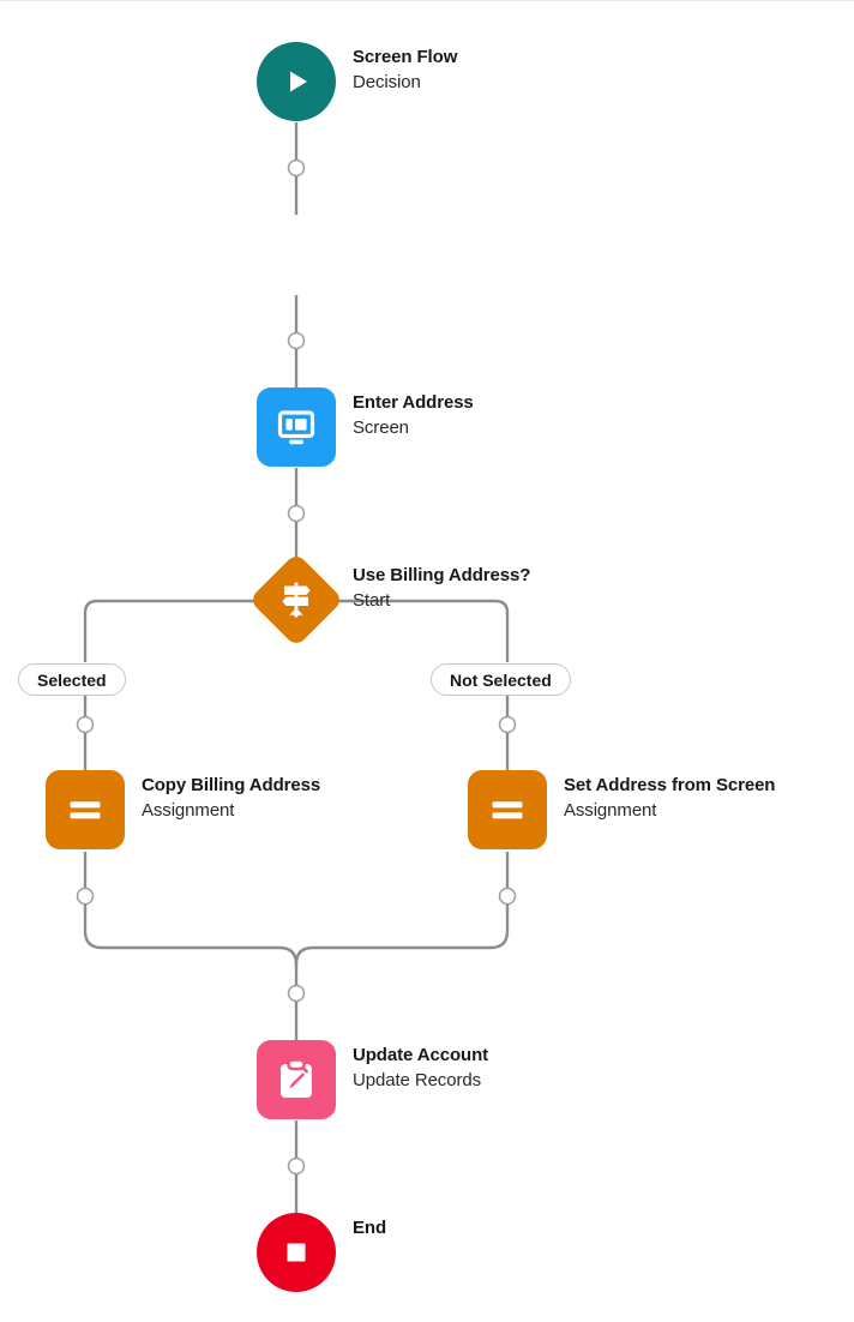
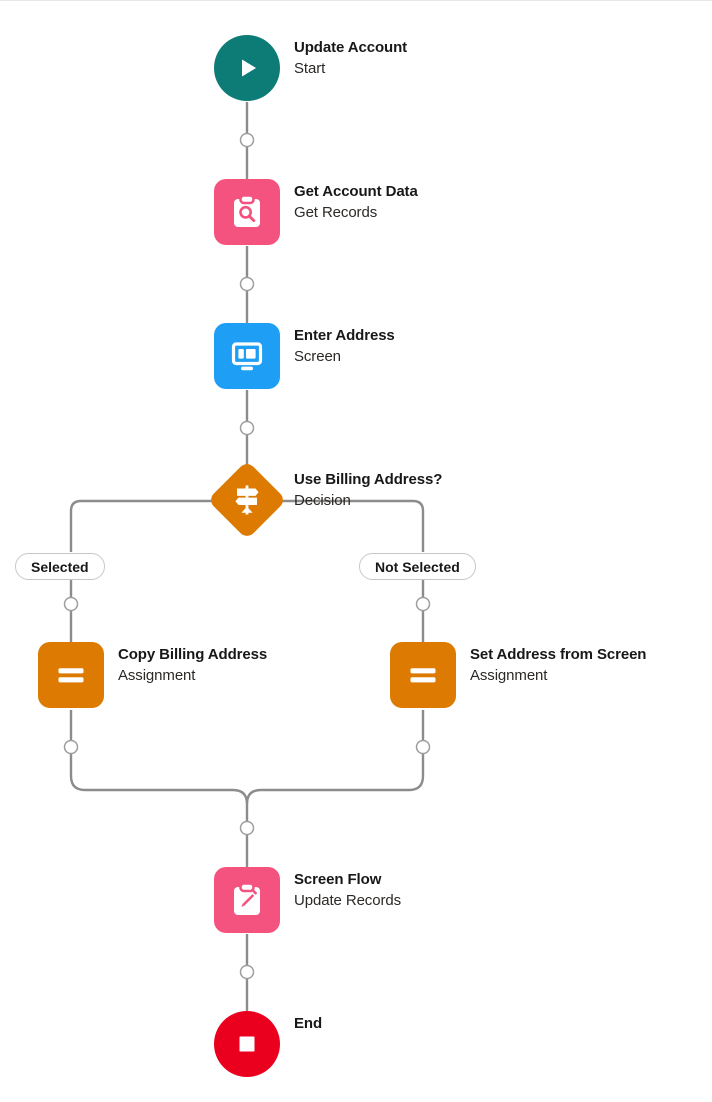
- Screen Flow
+ Update Account
- Decision
+ Start
+ Get Account Data
+ Get Records
  Enter Address
  Screen
  Use Billing Address?
- Start
+ Decision
  Selected
  Not Selected
  Copy Billing Address
  Assignment
  Set Address from Screen
  Assignment
- Update Account
+ Screen Flow
  Update Records
  End
